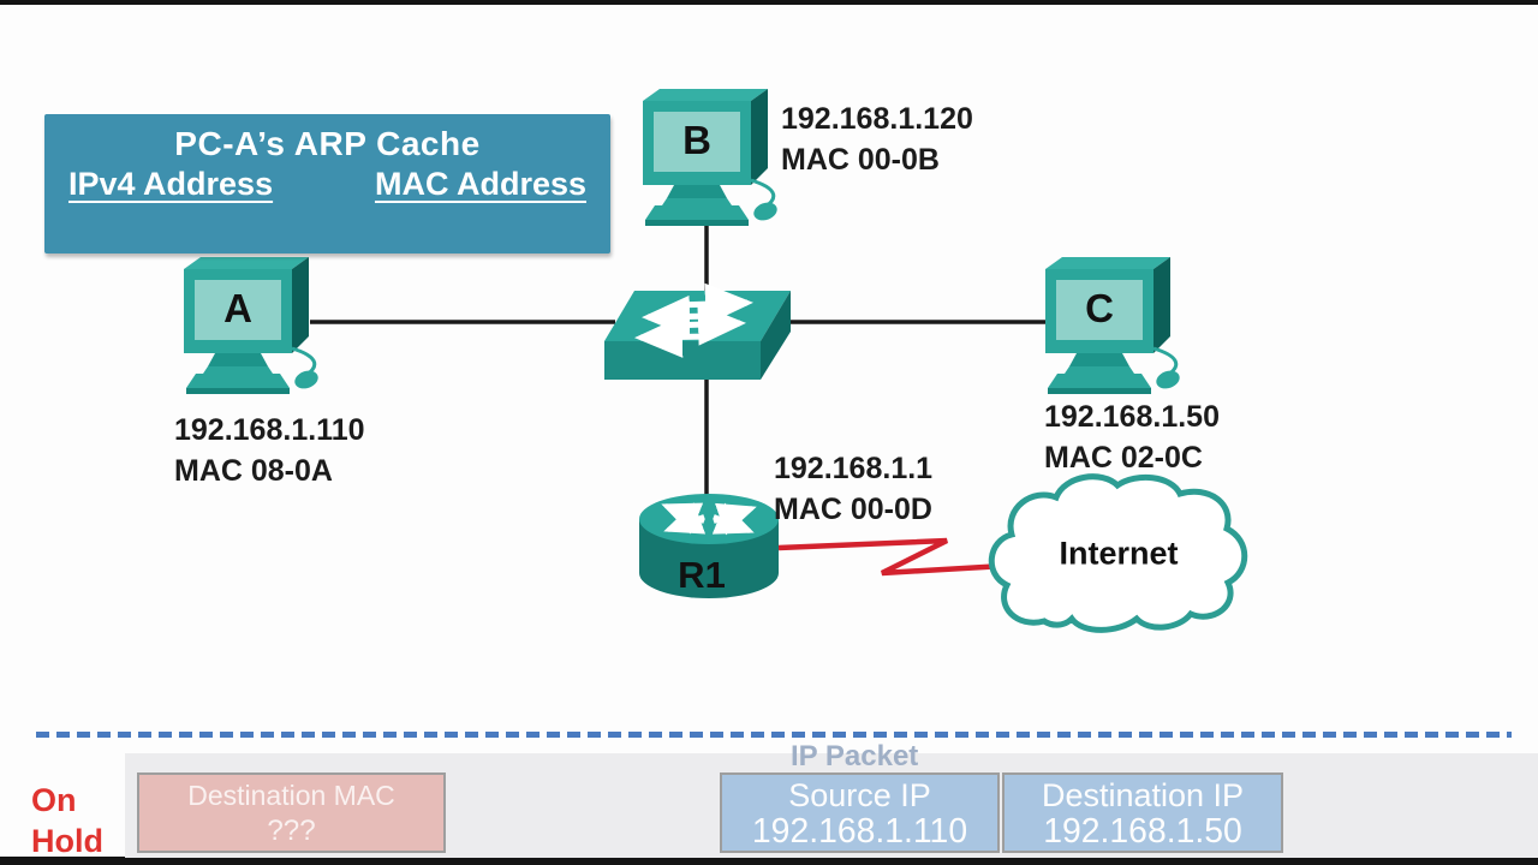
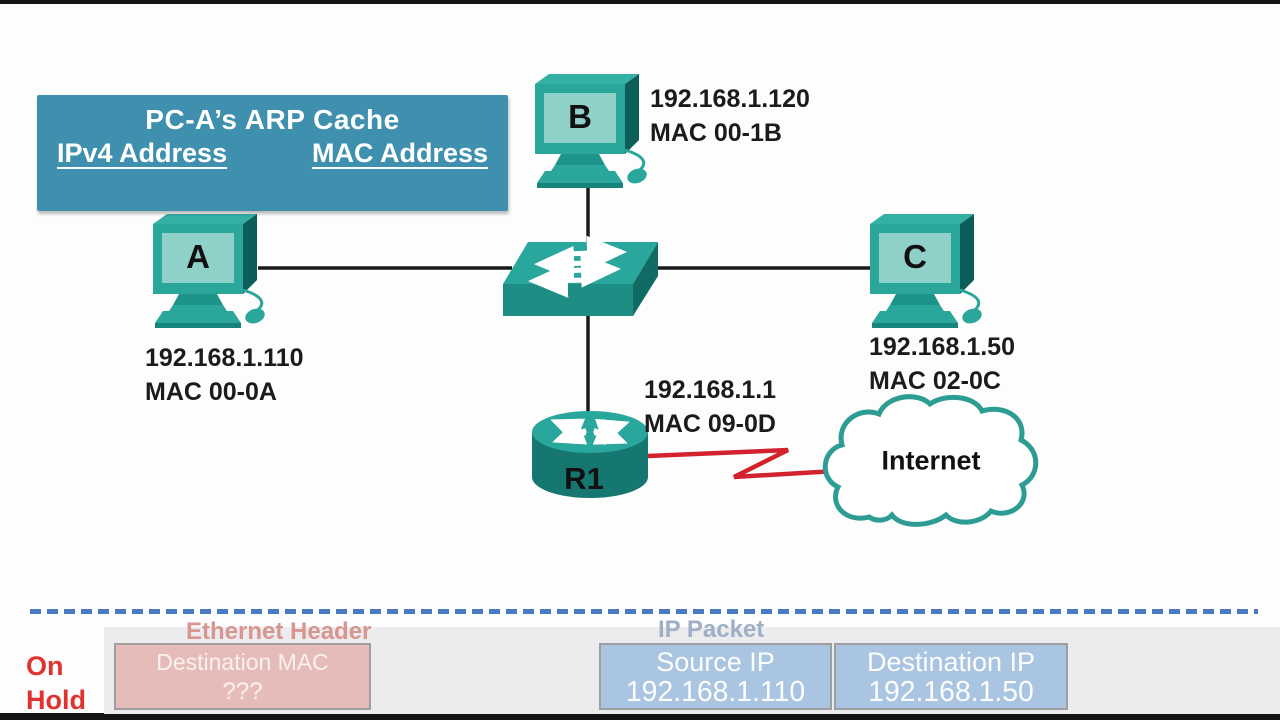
  PC-A’s ARP Cache
  IPv4 Address
  MAC Address
  A
  B
  C
  R1
  Internet
  192.168.1.120
- MAC 00-0B
+ MAC 00-1B
  192.168.1.110
- MAC 08-0A
+ MAC 00-0A
  192.168.1.50
  MAC 02-0C
  192.168.1.1
- MAC 00-0D
+ MAC 09-0D
+ Ethernet Header
  IP Packet
  Destination MAC
  ???
  Source IP
  192.168.1.110
  Destination IP
  192.168.1.50
  On Hold
